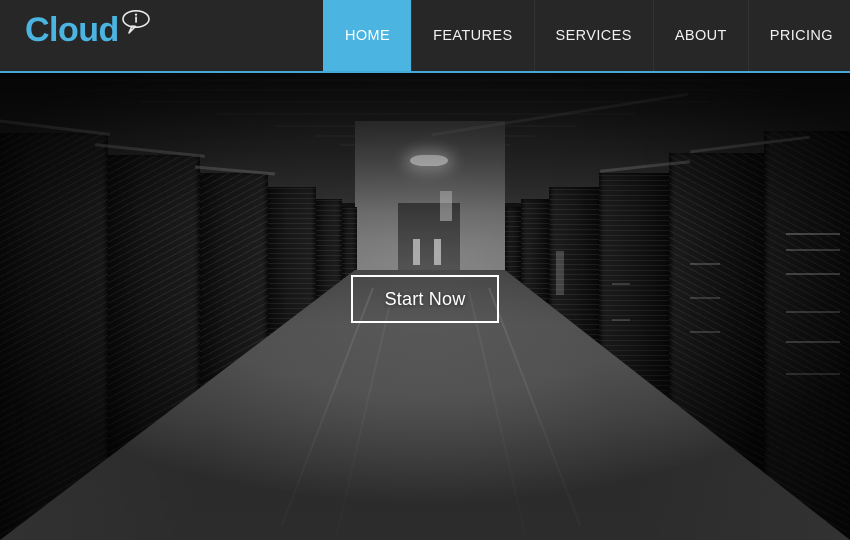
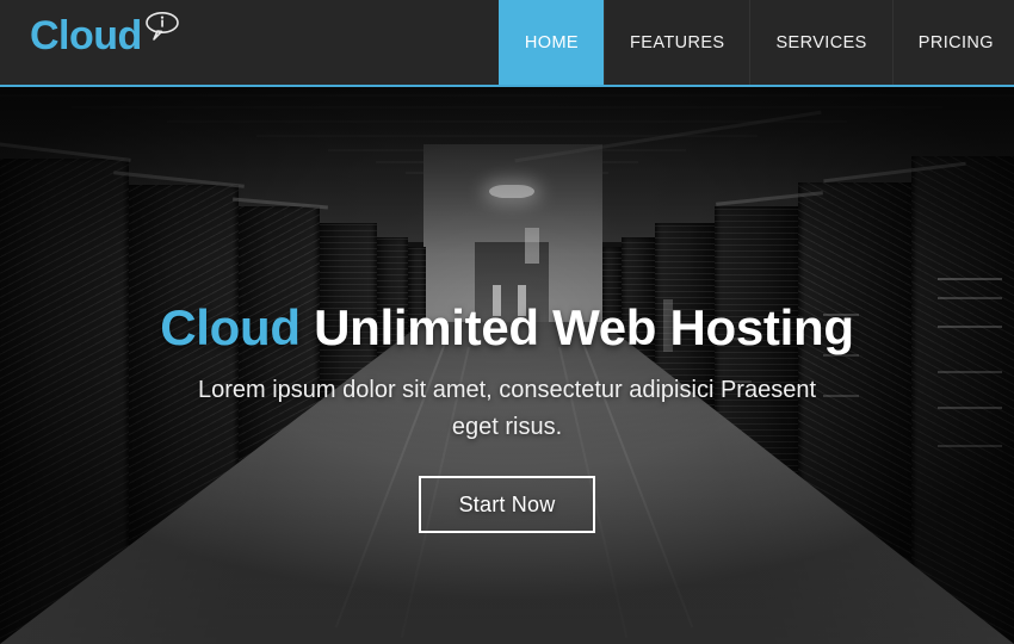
  Cloud
  HOME
  FEATURES
  SERVICES
- ABOUT
  PRICING
+ Cloud Unlimited Web Hosting
+ Lorem ipsum dolor sit amet, consectetur adipisici Praesent eget risus.
  Start Now
